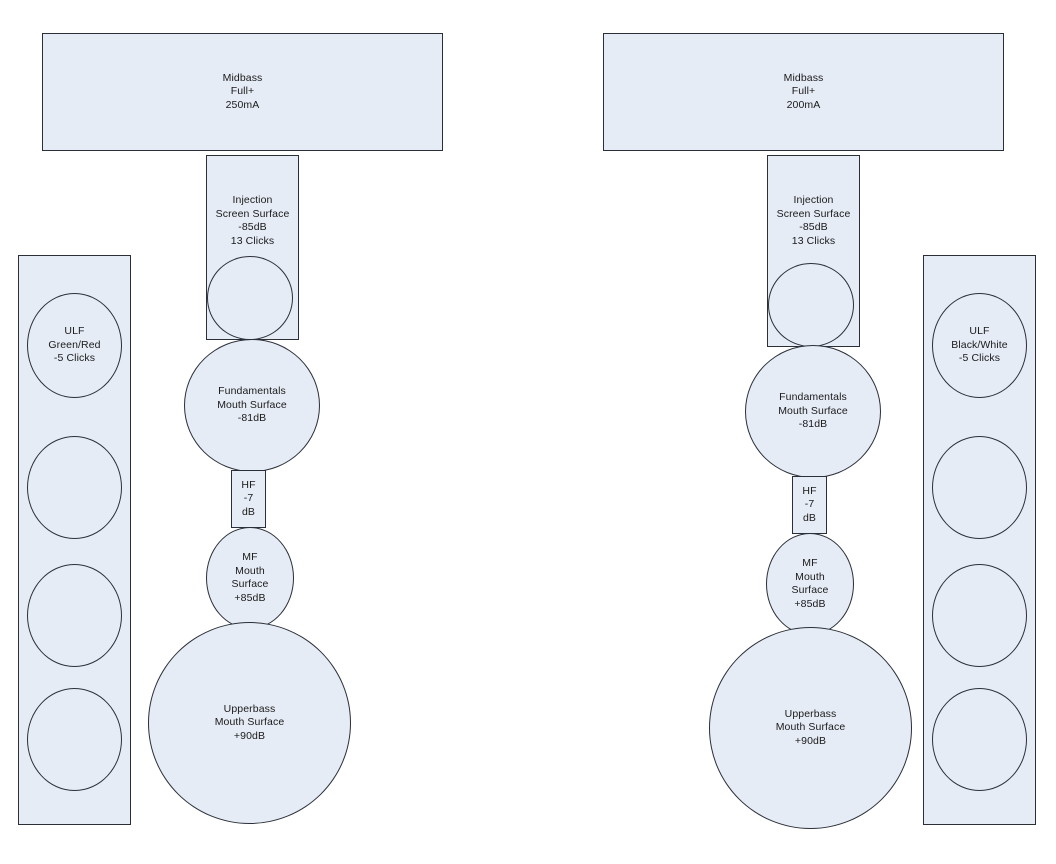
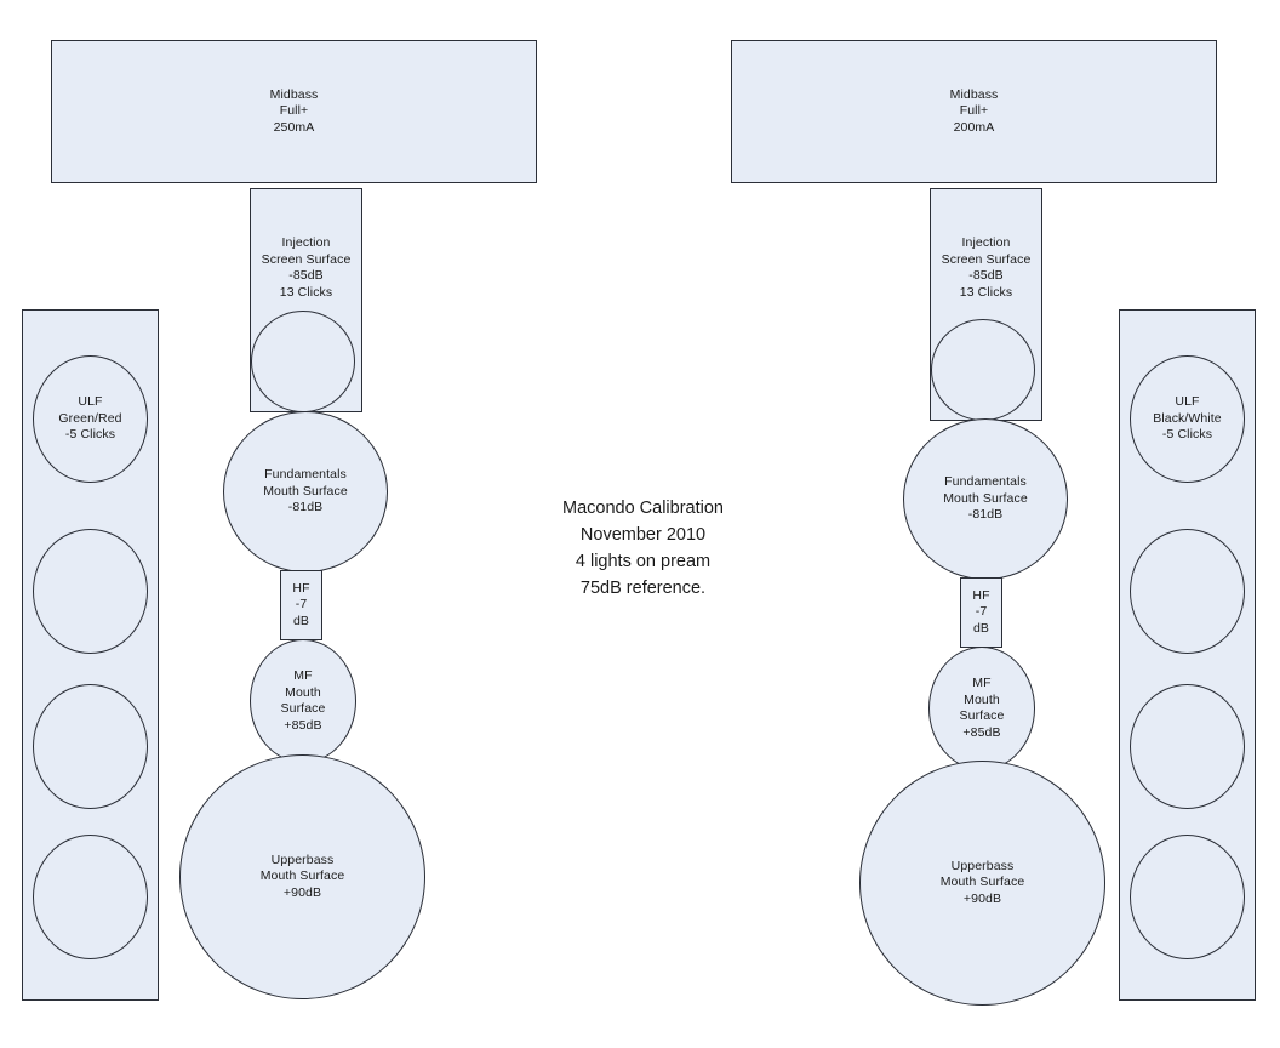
  ULF
  Green/Red
  -5 Clicks
  Midbass
  Full+
  250mA
  Injection
  Screen Surface
  -85dB
  13 Clicks
  Fundamentals
  Mouth Surface
  -81dB
  HF
  -7
  dB
  MF
  Mouth
  Surface
  +85dB
  Upperbass
  Mouth Surface
  +90dB
+ Macondo Calibration
+ November 2010
+ 4 lights on pream
+ 75dB reference.
  ULF
  Black/White
  -5 Clicks
  Midbass
  Full+
  200mA
  Injection
  Screen Surface
  -85dB
  13 Clicks
  Fundamentals
  Mouth Surface
  -81dB
  HF
  -7
  dB
  MF
  Mouth
  Surface
  +85dB
  Upperbass
  Mouth Surface
  +90dB
